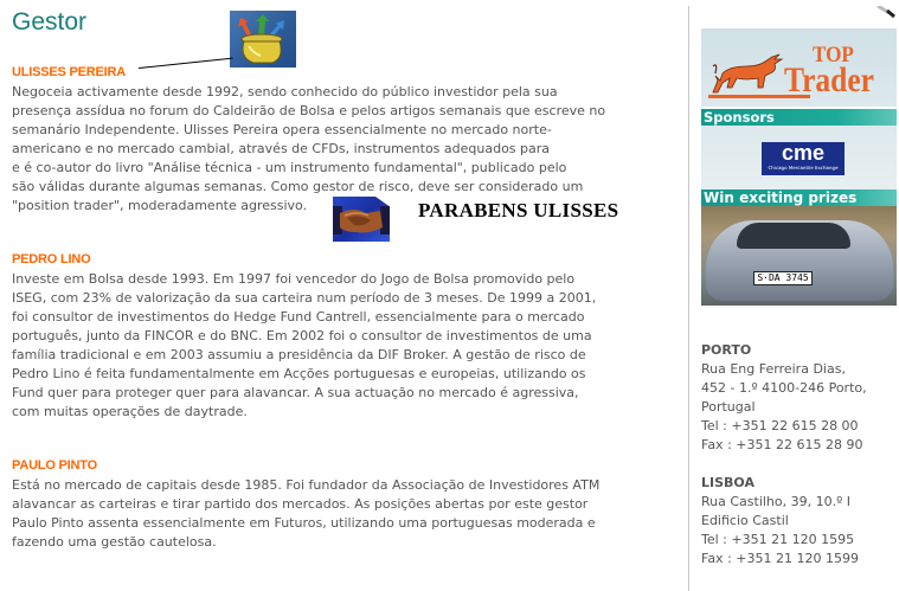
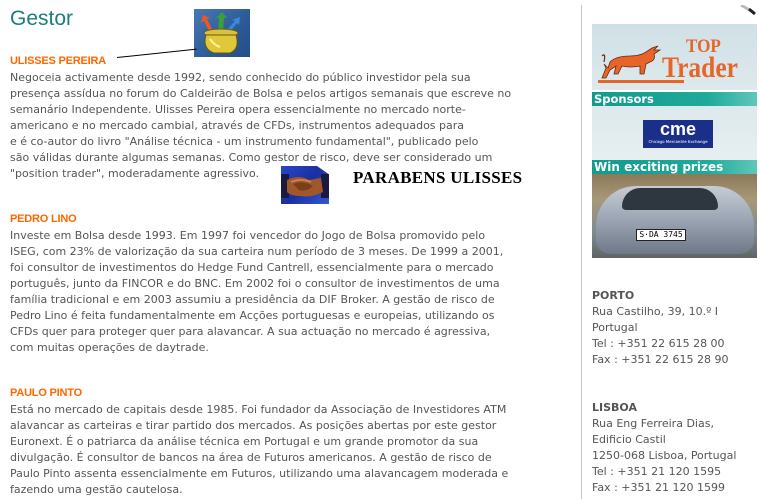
  Gestor
  ULISSES PEREIRA
  Negoceia activamente desde 1992, sendo conhecido do público investidor pela sua
  presença assídua no forum do Caldeirão de Bolsa e pelos artigos semanais que escreve no
  semanário Independente. Ulisses Pereira opera essencialmente no mercado norte-
  americano e no mercado cambial, através de CFDs, instrumentos adequados para
  e é co-autor do livro "Análise técnica - um instrumento fundamental", publicado pelo
  são válidas durante algumas semanas. Como gestor de risco, deve ser considerado um
  "position trader", moderadamente agressivo.
  PARABENS ULISSES
  PEDRO LINO
  Investe em Bolsa desde 1993. Em 1997 foi vencedor do Jogo de Bolsa promovido pelo
  ISEG, com 23% de valorização da sua carteira num período de 3 meses. De 1999 a 2001,
  foi consultor de investimentos do Hedge Fund Cantrell, essencialmente para o mercado
  português, junto da FINCOR e do BNC. Em 2002 foi o consultor de investimentos de uma
  família tradicional e em 2003 assumiu a presidência da DIF Broker. A gestão de risco de
  Pedro Lino é feita fundamentalmente em Acções portuguesas e europeias, utilizando os
- Fund quer para proteger quer para alavancar. A sua actuação no mercado é agressiva,
+ CFDs quer para proteger quer para alavancar. A sua actuação no mercado é agressiva,
  com muitas operações de daytrade.
  PAULO PINTO
  Está no mercado de capitais desde 1985. Foi fundador da Associação de Investidores ATM
  alavancar as carteiras e tirar partido dos mercados. As posições abertas por este gestor
+ Euronext. É o patriarca da análise técnica em Portugal e um grande promotor da sua
+ divulgação. É consultor de bancos na área de Futuros americanos. A gestão de risco de
- Paulo Pinto assenta essencialmente em Futuros, utilizando uma portuguesas moderada e
+ Paulo Pinto assenta essencialmente em Futuros, utilizando uma alavancagem moderada e
  fazendo uma gestão cautelosa.
  TOP
  Trader
  Sponsors
  cme
  Win exciting prizes
  S·DA 3745
  PORTO
- Rua Eng Ferreira Dias,
+ Rua Castilho, 39, 10.º I
- 452 - 1.º 4100-246 Porto,
  Portugal
  Tel : +351 22 615 28 00
  Fax : +351 22 615 28 90
  LISBOA
- Rua Castilho, 39, 10.º I
+ Rua Eng Ferreira Dias,
  Edificio Castil
+ 1250-068 Lisboa, Portugal
  Tel : +351 21 120 1595
  Fax : +351 21 120 1599
